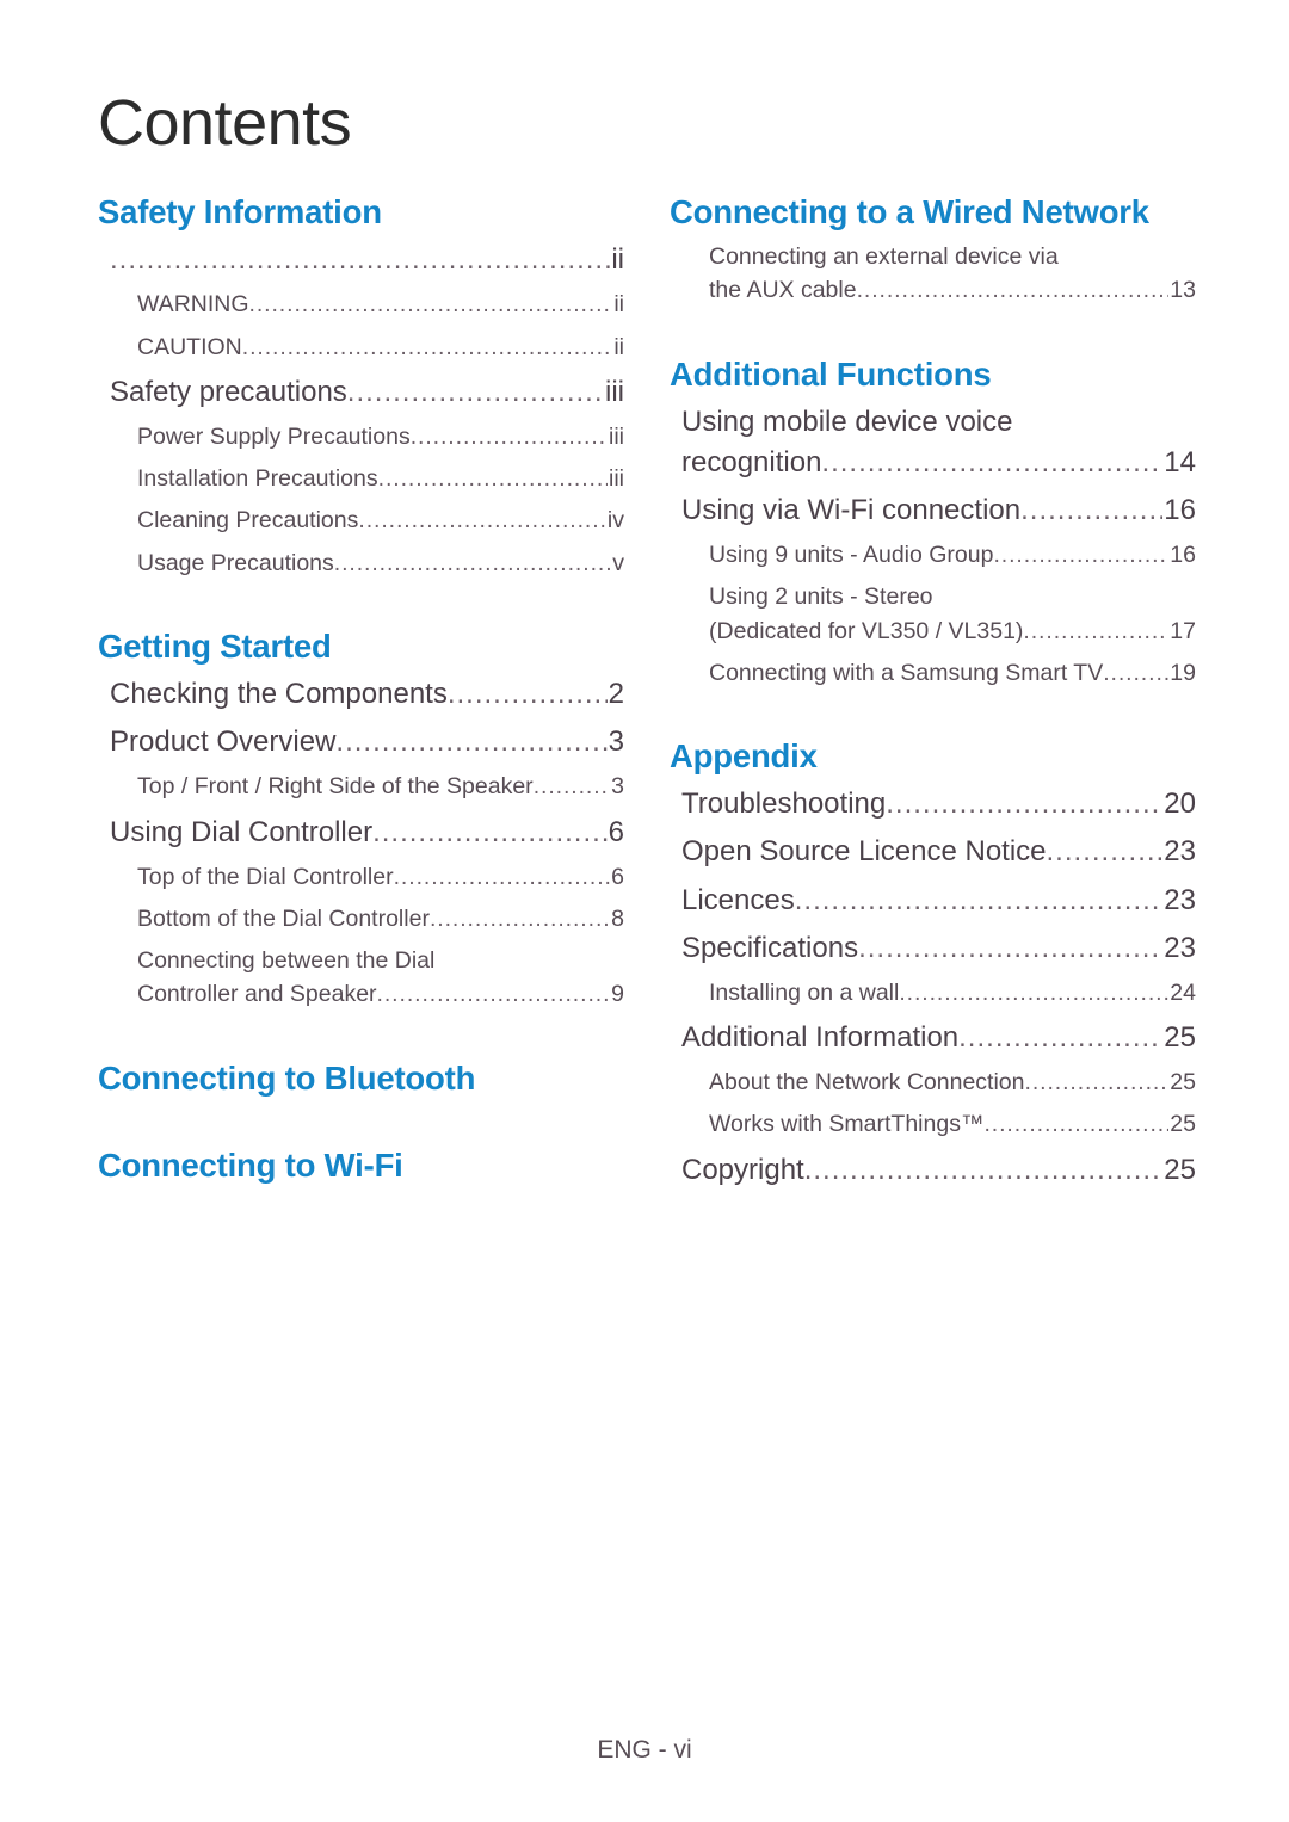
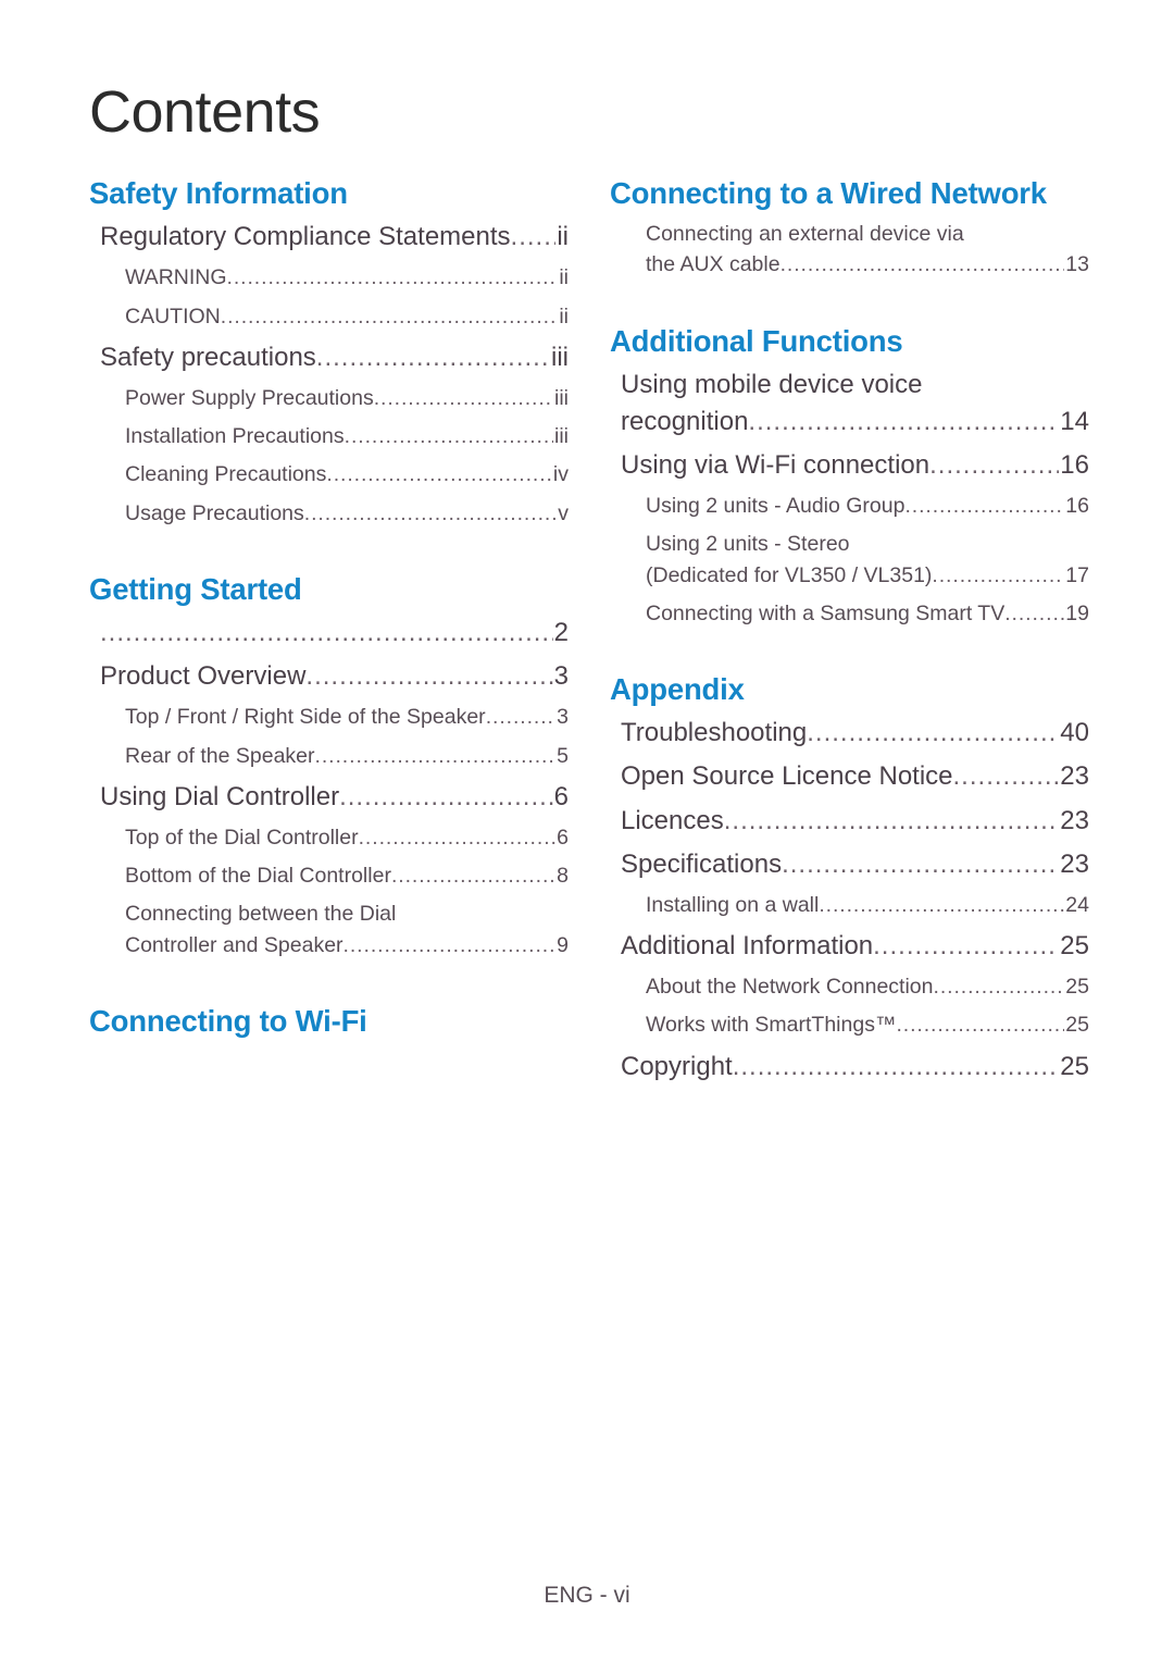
  Contents
  Safety Information
+ Regulatory Compliance Statements
  ii
  WARNING
  ii
  CAUTION
  ii
  Safety precautions
  iii
  Power Supply Precautions
  iii
  Installation Precautions
  iii
  Cleaning Precautions
  iv
  Usage Precautions
  v
  Getting Started
- Checking the Components
  2
  Product Overview
  3
  Top / Front / Right Side of the Speaker
  3
+ Rear of the Speaker
+ 5
  Using Dial Controller
  6
  Top of the Dial Controller
  6
  Bottom of the Dial Controller
  8
  Connecting between the Dial
  Controller and Speaker
  9
- Connecting to Bluetooth
  Connecting to Wi-Fi
  Connecting to a Wired Network
  Connecting an external device via
  the AUX cable
  13
  Additional Functions
  Using mobile device voice
  recognition
  14
  Using via Wi-Fi connection
  16
- Using 9 units - Audio Group
+ Using 2 units - Audio Group
  16
  Using 2 units - Stereo
  (Dedicated for VL350 / VL351)
  17
  Connecting with a Samsung Smart TV
  19
  Appendix
  Troubleshooting
- 20
+ 40
  Open Source Licence Notice
  23
  Licences
  23
  Specifications
  23
  Installing on a wall
  24
  Additional Information
  25
  About the Network Connection
  25
  Works with SmartThings™
  25
  Copyright
  25
  ENG - vi
